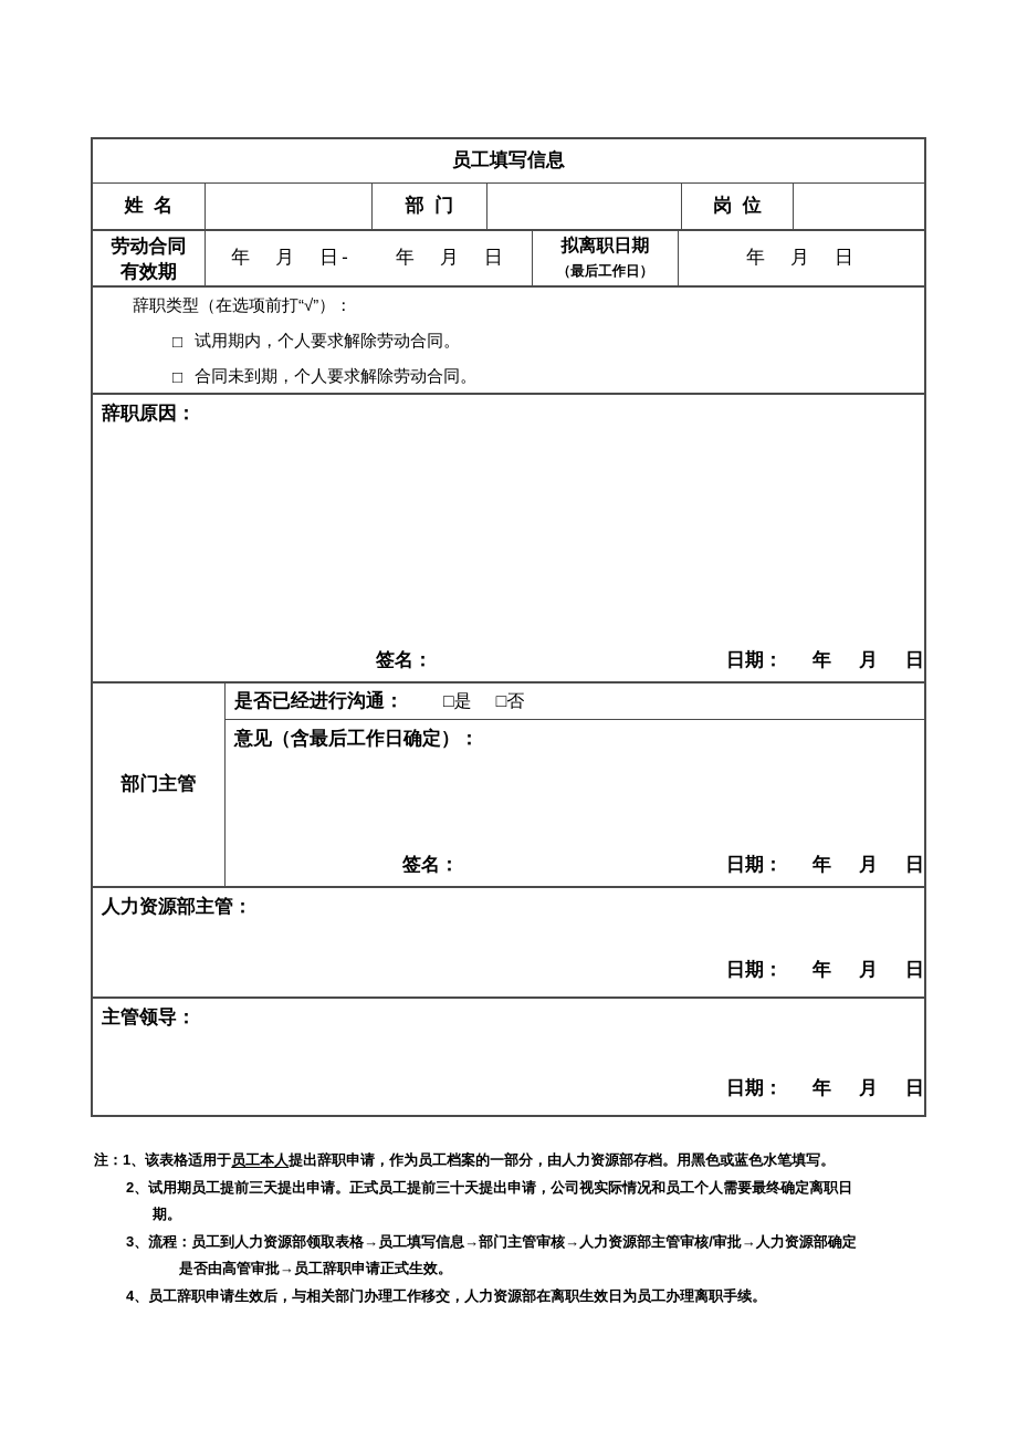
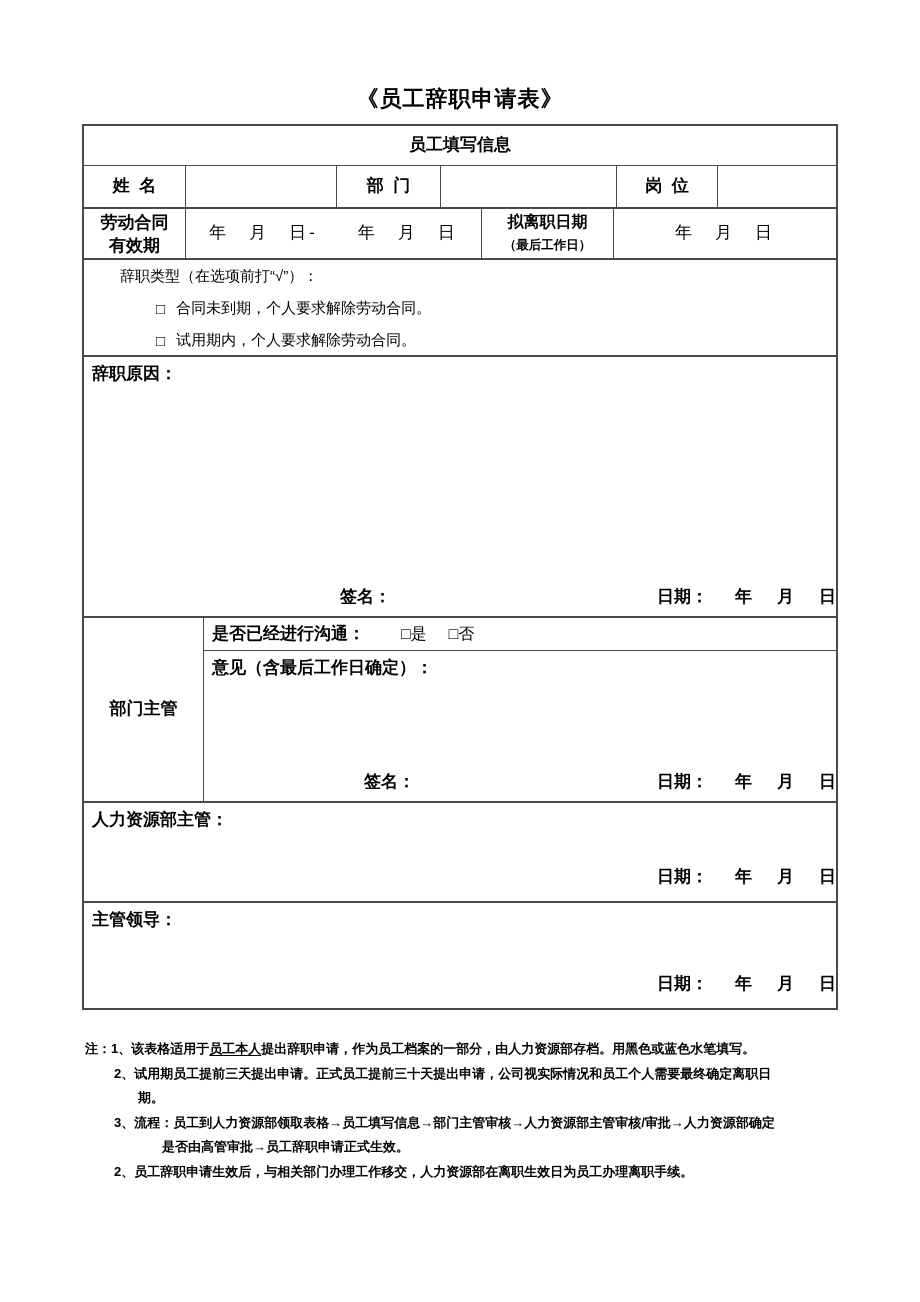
+ 《员工辞职申请表》
  员工填写信息
  姓 名
  部 门
  岗 位
  劳动合同
  有效期
  年 月 日- 年 月 日
  拟离职日期
  （最后工作日）
  年 月 日
  辞职类型（在选项前打“√”）：
  □
- 试用期内，个人要求解除劳动合同。
+ 合同未到期，个人要求解除劳动合同。
  □
- 合同未到期，个人要求解除劳动合同。
+ 试用期内，个人要求解除劳动合同。
  辞职原因：
  签名：
  日期：
  年 月 日
  部门主管
  是否已经进行沟通：
  □是
  □否
  意见（含最后工作日确定）：
  签名：
  日期：
  年 月 日
  人力资源部主管：
  日期：
  年 月 日
  主管领导：
  日期：
  年 月 日
  注：1、该表格适用于员工本人提出辞职申请，作为员工档案的一部分，由人力资源部存档。用黑色或蓝色水笔填写。
  2、试用期员工提前三天提出申请。正式员工提前三十天提出申请，公司视实际情况和员工个人需要最终确定离职日
  期。
  3、流程：员工到人力资源部领取表格→员工填写信息→部门主管审核→人力资源部主管审核/审批→人力资源部确定
  是否由高管审批→员工辞职申请正式生效。
- 4、员工辞职申请生效后，与相关部门办理工作移交，人力资源部在离职生效日为员工办理离职手续。
+ 2、员工辞职申请生效后，与相关部门办理工作移交，人力资源部在离职生效日为员工办理离职手续。
